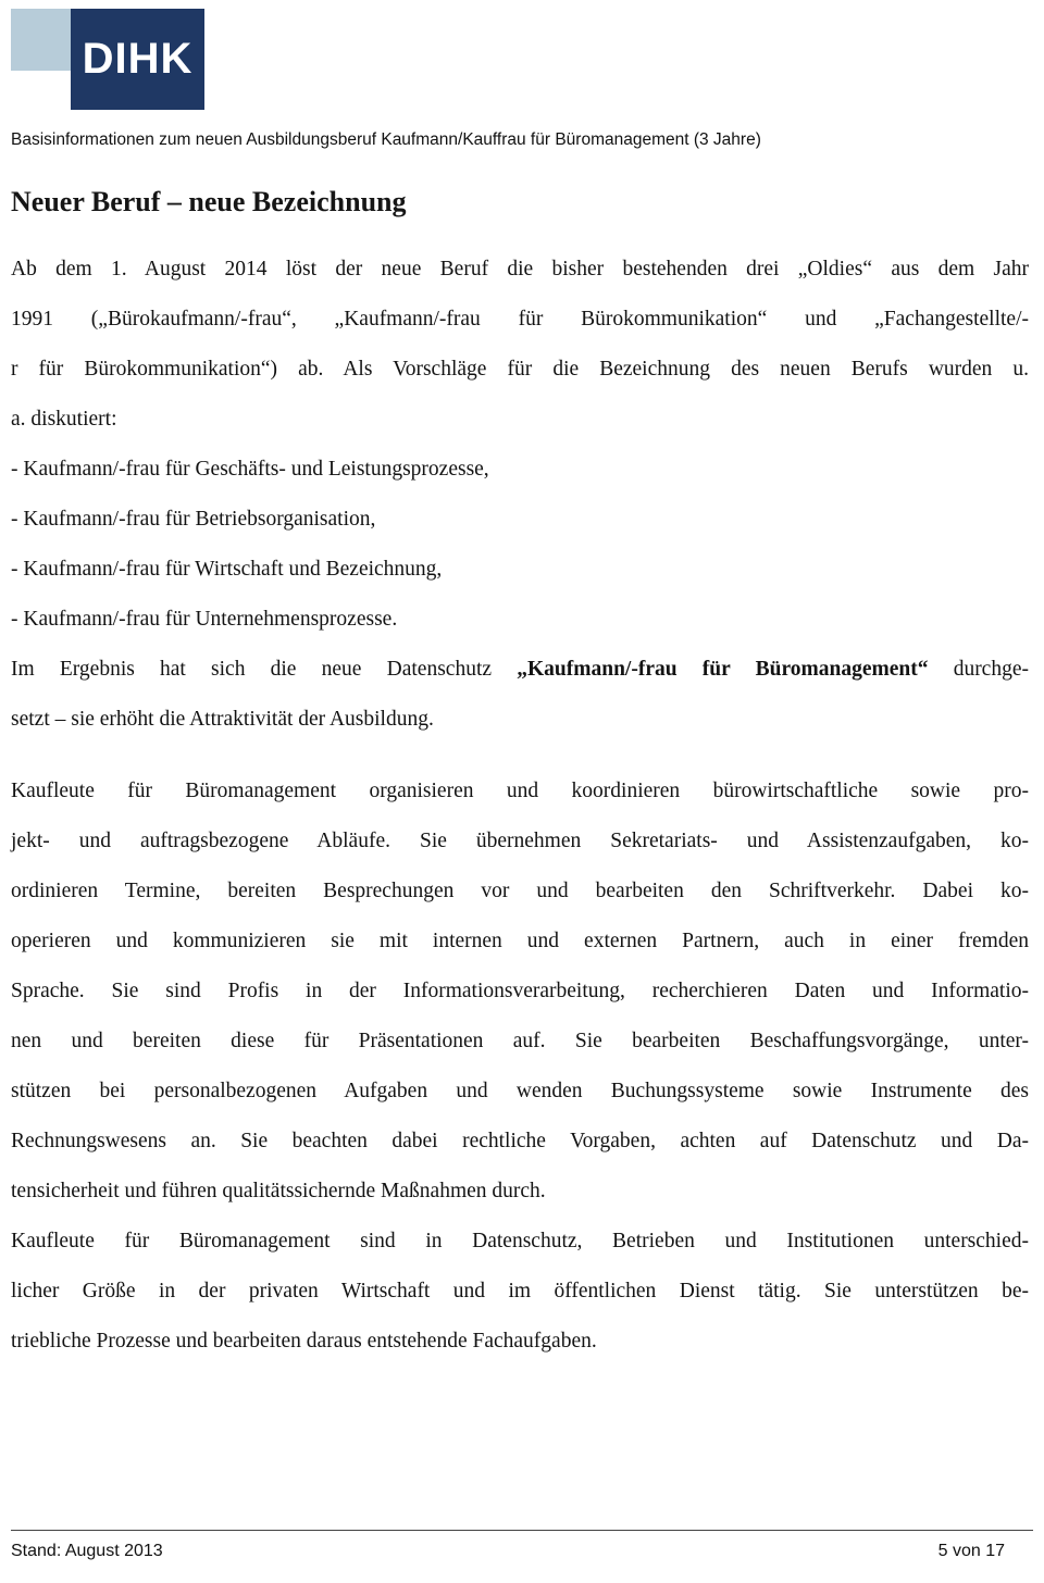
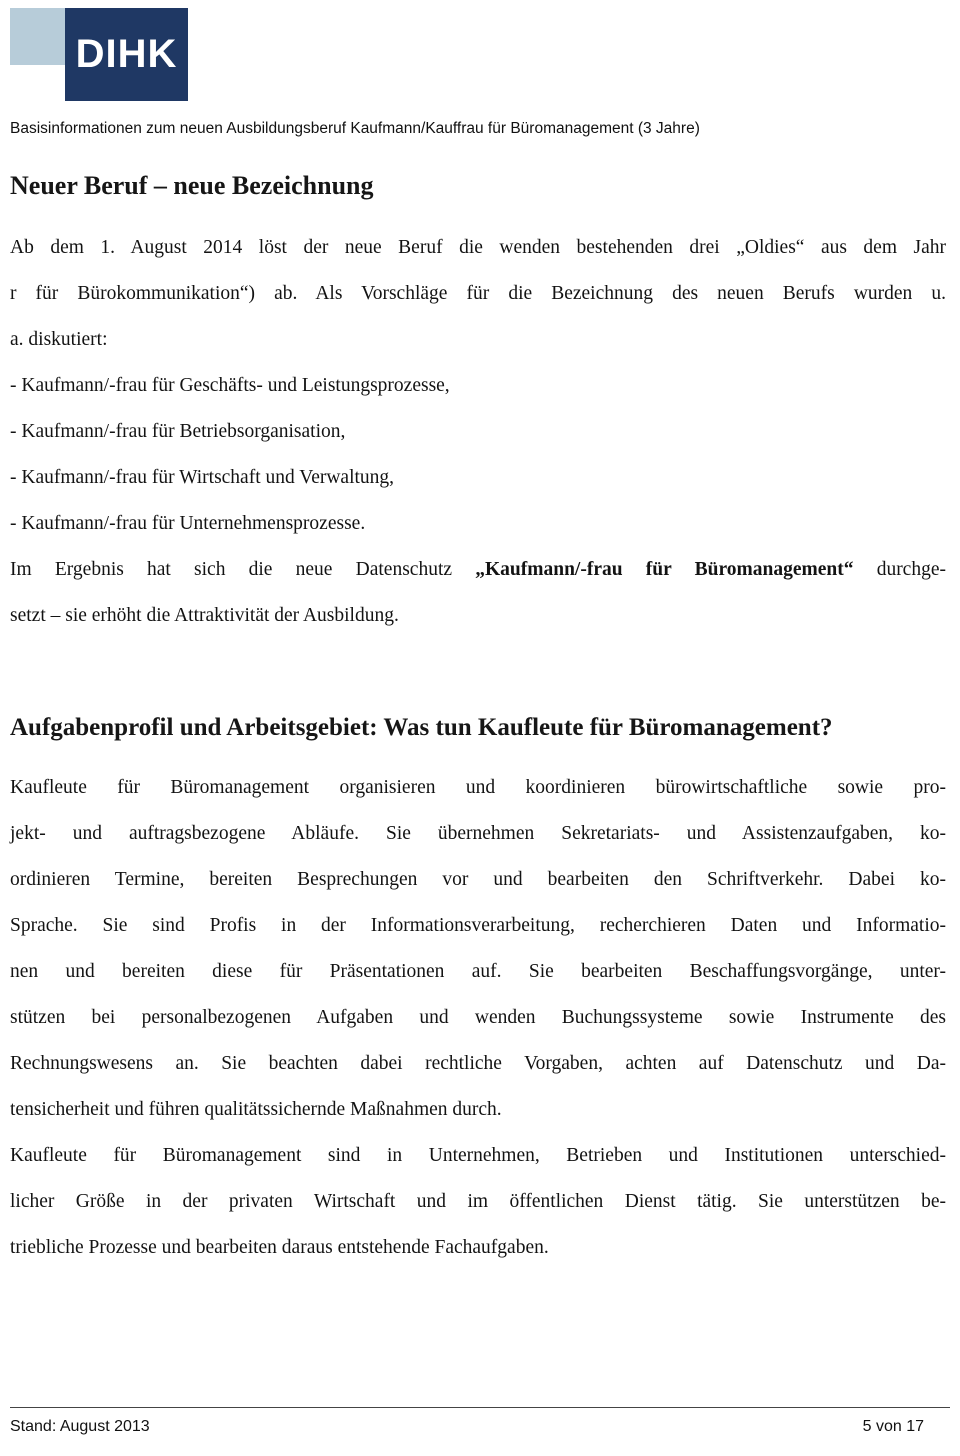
  DIHK
  Basisinformationen zum neuen Ausbildungsberuf Kaufmann/Kauffrau für Büromanagement (3 Jahre)
  Neuer Beruf – neue Bezeichnung
- Ab dem 1. August 2014 löst der neue Beruf die bisher bestehenden drei „Oldies“ aus dem Jahr
+ Ab dem 1. August 2014 löst der neue Beruf die wenden bestehenden drei „Oldies“ aus dem Jahr
- 1991 („Bürokaufmann/-frau“, „Kaufmann/-frau für Bürokommunikation“ und „Fachangestellte/-
  r für Bürokommunikation“) ab. Als Vorschläge für die Bezeichnung des neuen Berufs wurden u.
  a. diskutiert:
  - Kaufmann/-frau für Geschäfts- und Leistungsprozesse,
  - Kaufmann/-frau für Betriebsorganisation,
- - Kaufmann/-frau für Wirtschaft und Bezeichnung,
+ - Kaufmann/-frau für Wirtschaft und Verwaltung,
  - Kaufmann/-frau für Unternehmensprozesse.
  Im Ergebnis hat sich die neue Datenschutz „Kaufmann/-frau für Büromanagement“ durchge-
  setzt – sie erhöht die Attraktivität der Ausbildung.
+ Aufgabenprofil und Arbeitsgebiet: Was tun Kaufleute für Büromanagement?
  Kaufleute für Büromanagement organisieren und koordinieren bürowirtschaftliche sowie pro-
  jekt- und auftragsbezogene Abläufe. Sie übernehmen Sekretariats- und Assistenzaufgaben, ko-
  ordinieren Termine, bereiten Besprechungen vor und bearbeiten den Schriftverkehr. Dabei ko-
- operieren und kommunizieren sie mit internen und externen Partnern, auch in einer fremden
  Sprache. Sie sind Profis in der Informationsverarbeitung, recherchieren Daten und Informatio-
  nen und bereiten diese für Präsentationen auf. Sie bearbeiten Beschaffungsvorgänge, unter-
  stützen bei personalbezogenen Aufgaben und wenden Buchungssysteme sowie Instrumente des
  Rechnungswesens an. Sie beachten dabei rechtliche Vorgaben, achten auf Datenschutz und Da-
  tensicherheit und führen qualitätssichernde Maßnahmen durch.
- Kaufleute für Büromanagement sind in Datenschutz, Betrieben und Institutionen unterschied-
+ Kaufleute für Büromanagement sind in Unternehmen, Betrieben und Institutionen unterschied-
  licher Größe in der privaten Wirtschaft und im öffentlichen Dienst tätig. Sie unterstützen be-
  triebliche Prozesse und bearbeiten daraus entstehende Fachaufgaben.
  Stand: August 2013
  5 von 17
